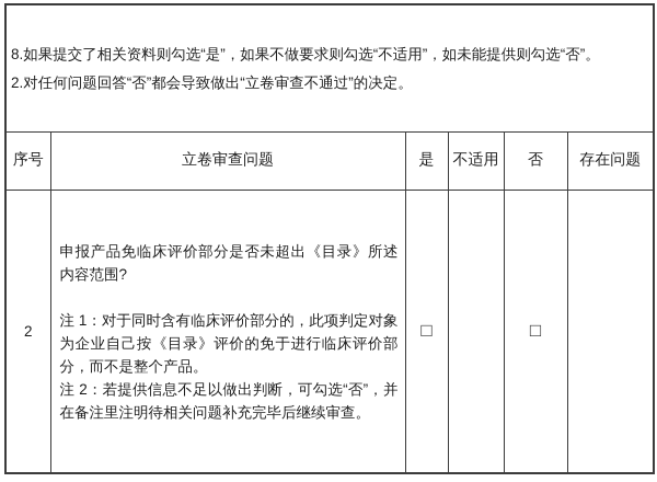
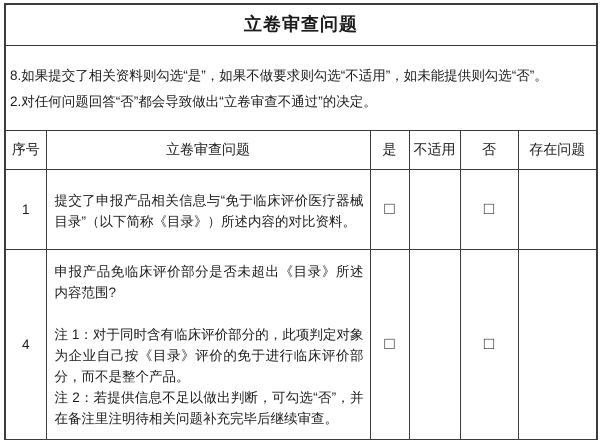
+ 立卷审查问题
  8.如果提交了相关资料则勾选“是”，如果不做要求则勾选“不适用”，如未能提供则勾选“否”。 2.对任何问题回答“否”都会导致做出“立卷审查不通过”的决定。
  序号	立卷审查问题	是	不适用	否	存在问题
+ 1	提交了申报产品相关信息与“免于临床评价医疗器械目录”（以下简称《目录》）所述内容的对比资料。	□		□
- 2	申报产品免临床评价部分是否未超出《目录》所述内容范围? 注 1：对于同时含有临床评价部分的，此项判定对象为企业自己按《目录》评价的免于进行临床评价部分，而不是整个产品。 注 2：若提供信息不足以做出判断，可勾选“否”，并在备注里注明待相关问题补充完毕后继续审查。	□		□
+ 4	申报产品免临床评价部分是否未超出《目录》所述内容范围? 注 1：对于同时含有临床评价部分的，此项判定对象为企业自己按《目录》评价的免于进行临床评价部分，而不是整个产品。 注 2：若提供信息不足以做出判断，可勾选“否”，并在备注里注明待相关问题补充完毕后继续审查。	□		□
